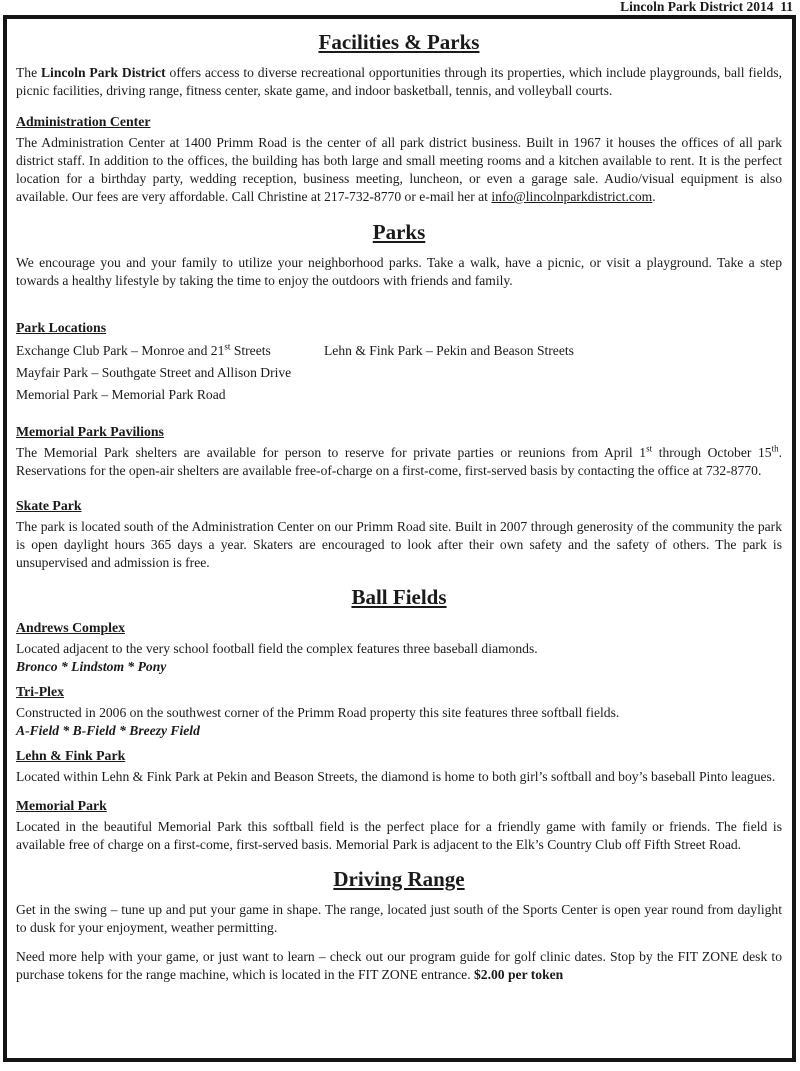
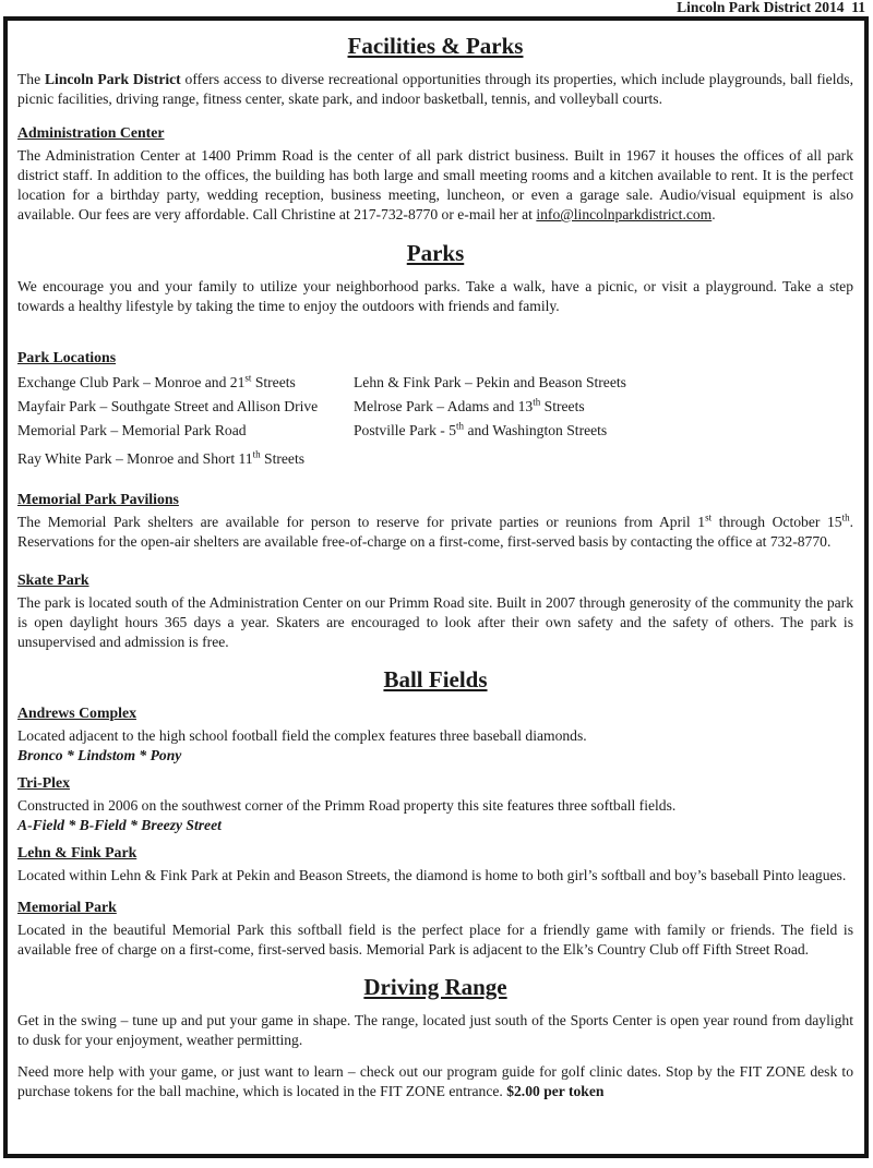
  Lincoln Park District 2014 11
  Facilities & Parks
- The Lincoln Park District offers access to diverse recreational opportunities through its properties, which include playgrounds, ball fields, picnic facilities, driving range, fitness center, skate game, and indoor basketball, tennis, and volleyball courts.
+ The Lincoln Park District offers access to diverse recreational opportunities through its properties, which include playgrounds, ball fields, picnic facilities, driving range, fitness center, skate park, and indoor basketball, tennis, and volleyball courts.
  Administration Center
  The Administration Center at 1400 Primm Road is the center of all park district business. Built in 1967 it houses the offices of all park district staff. In addition to the offices, the building has both large and small meeting rooms and a kitchen available to rent. It is the perfect location for a birthday party, wedding reception, business meeting, luncheon, or even a garage sale. Audio/visual equipment is also available. Our fees are very affordable. Call Christine at 217-732-8770 or e-mail her at info@lincolnparkdistrict.com.
  Parks
  We encourage you and your family to utilize your neighborhood parks. Take a walk, have a picnic, or visit a playground. Take a step towards a healthy lifestyle by taking the time to enjoy the outdoors with friends and family.
  Park Locations
  Exchange Club Park – Monroe and 21st Streets
  Mayfair Park – Southgate Street and Allison Drive
  Memorial Park – Memorial Park Road
+ Ray White Park – Monroe and Short 11th Streets
  Lehn & Fink Park – Pekin and Beason Streets
+ Melrose Park – Adams and 13th Streets
+ Postville Park - 5th and Washington Streets
  Memorial Park Pavilions
  The Memorial Park shelters are available for person to reserve for private parties or reunions from April 1st through October 15th. Reservations for the open-air shelters are available free-of-charge on a first-come, first-served basis by contacting the office at 732-8770.
  Skate Park
  The park is located south of the Administration Center on our Primm Road site. Built in 2007 through generosity of the community the park is open daylight hours 365 days a year. Skaters are encouraged to look after their own safety and the safety of others. The park is unsupervised and admission is free.
  Ball Fields
  Andrews Complex
- Located adjacent to the very school football field the complex features three baseball diamonds.
+ Located adjacent to the high school football field the complex features three baseball diamonds.
  Bronco * Lindstom * Pony
  Tri-Plex
  Constructed in 2006 on the southwest corner of the Primm Road property this site features three softball fields.
- A-Field * B-Field * Breezy Field
+ A-Field * B-Field * Breezy Street
  Lehn & Fink Park
  Located within Lehn & Fink Park at Pekin and Beason Streets, the diamond is home to both girl’s softball and boy’s baseball Pinto leagues.
  Memorial Park
  Located in the beautiful Memorial Park this softball field is the perfect place for a friendly game with family or friends. The field is available free of charge on a first-come, first-served basis. Memorial Park is adjacent to the Elk’s Country Club off Fifth Street Road.
  Driving Range
  Get in the swing – tune up and put your game in shape. The range, located just south of the Sports Center is open year round from daylight to dusk for your enjoyment, weather permitting.
- Need more help with your game, or just want to learn – check out our program guide for golf clinic dates. Stop by the FIT ZONE desk to purchase tokens for the range machine, which is located in the FIT ZONE entrance. $2.00 per token
+ Need more help with your game, or just want to learn – check out our program guide for golf clinic dates. Stop by the FIT ZONE desk to purchase tokens for the ball machine, which is located in the FIT ZONE entrance. $2.00 per token
